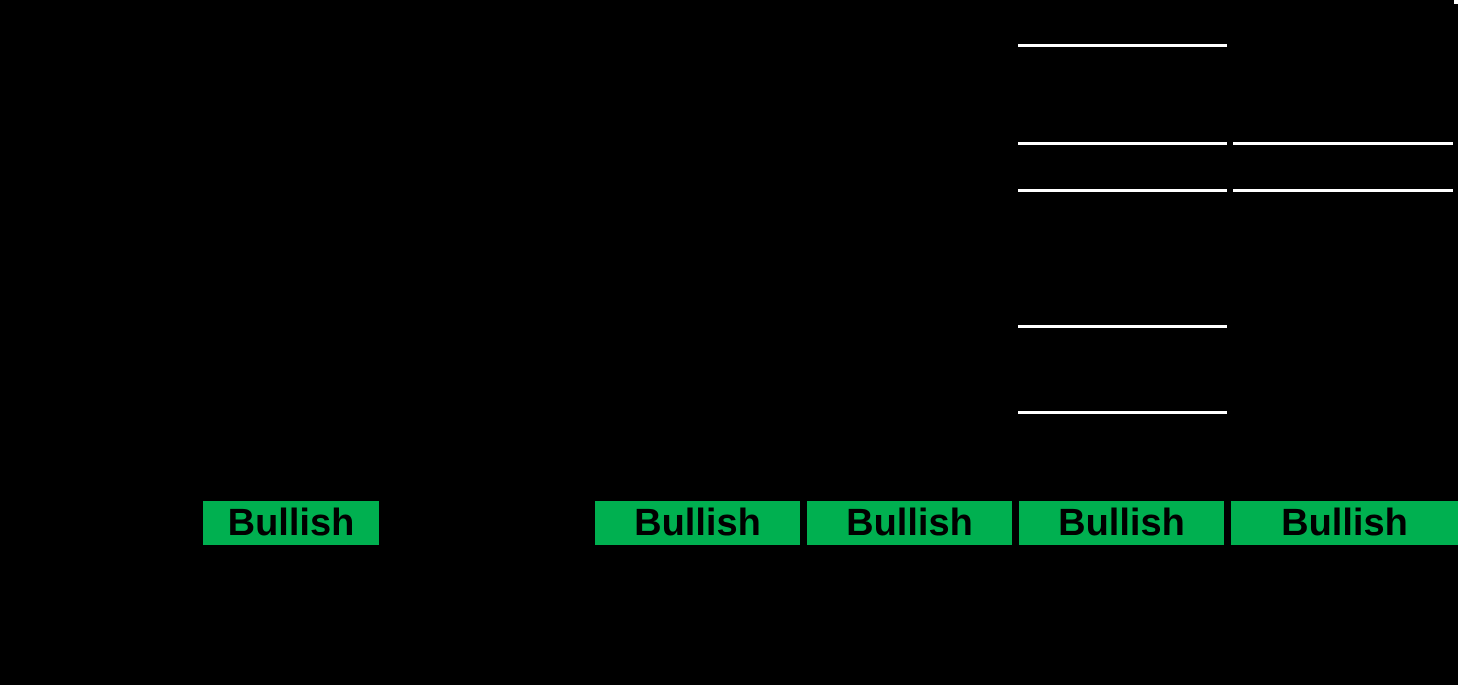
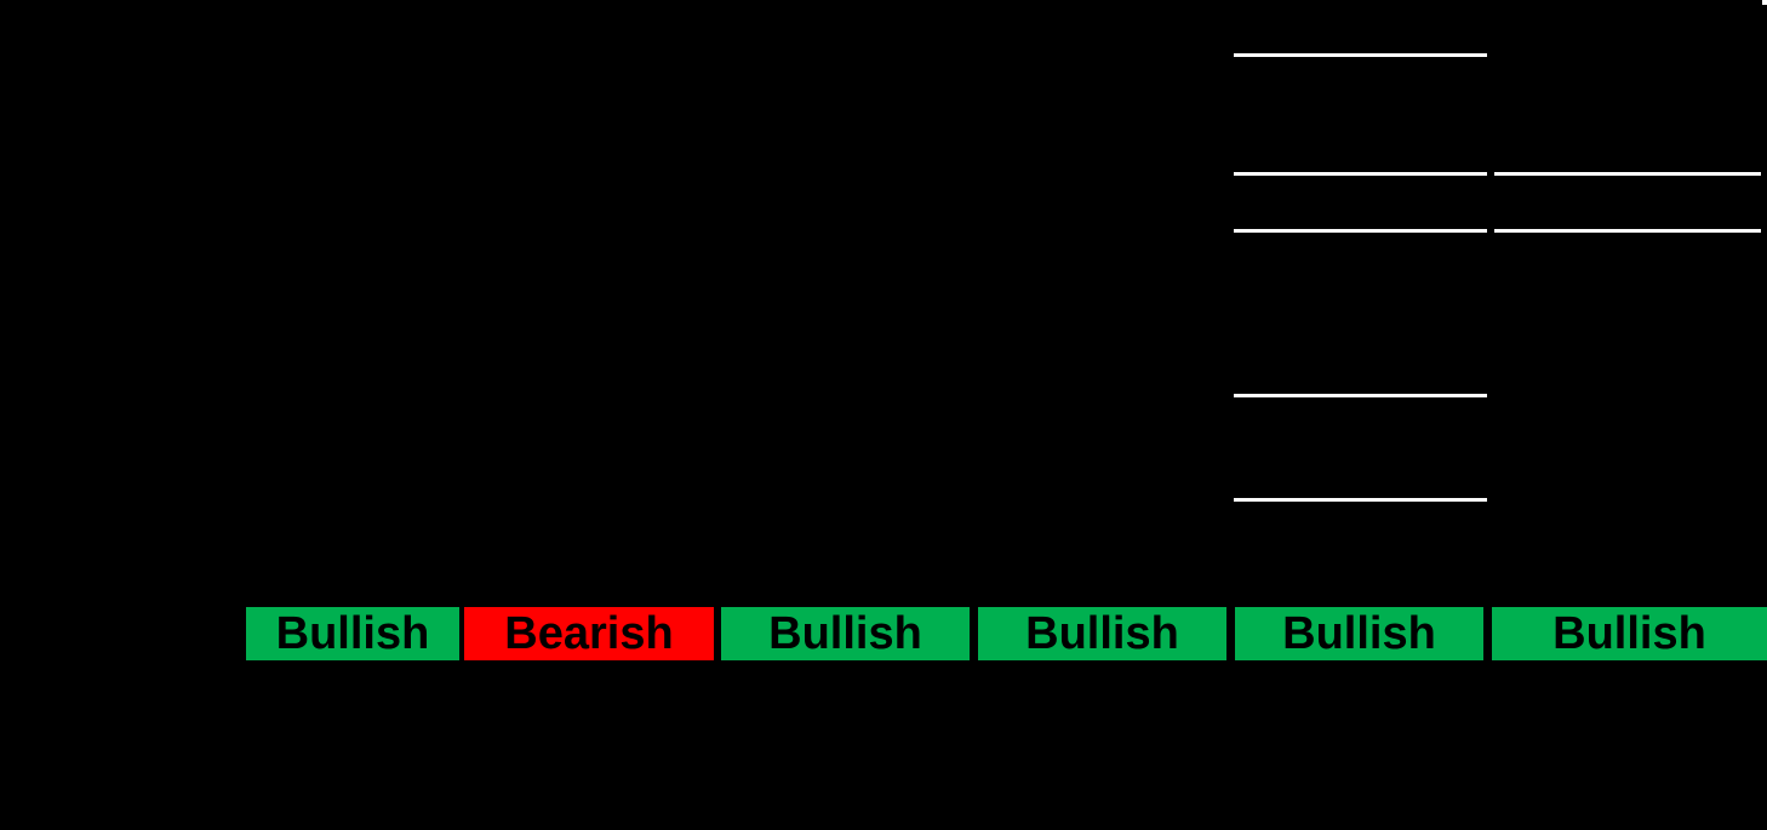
  Bullish
+ Bearish
  Bullish
  Bullish
  Bullish
  Bullish
